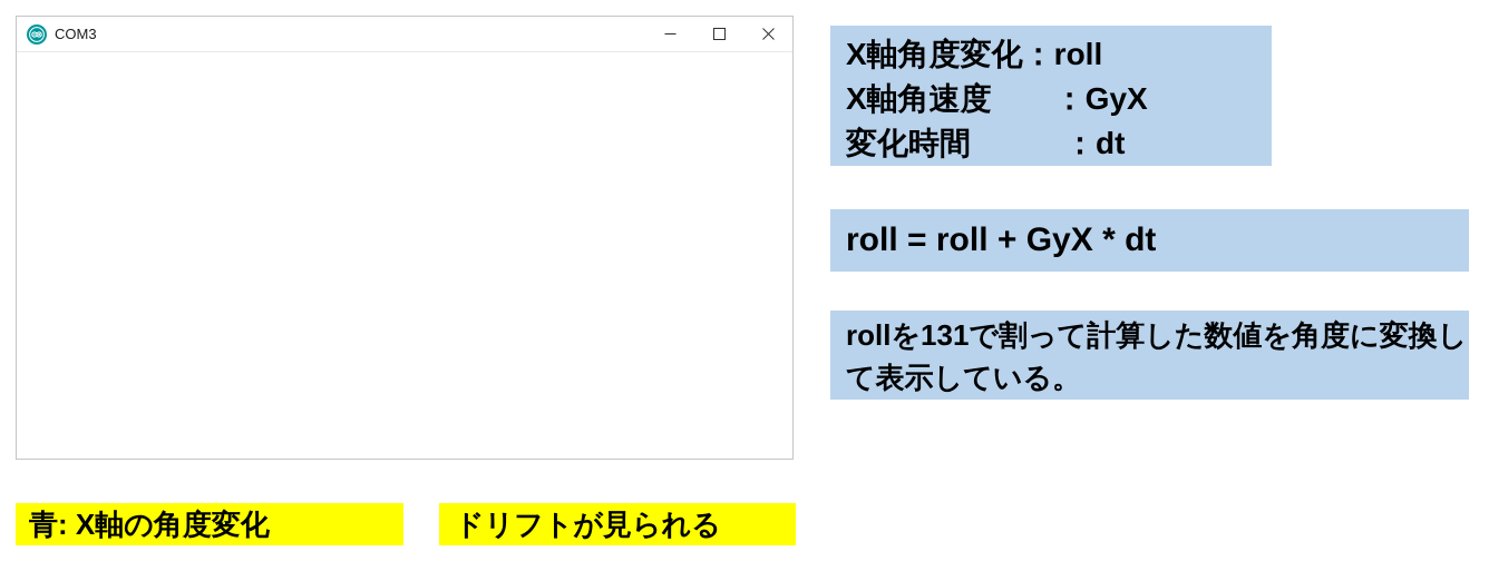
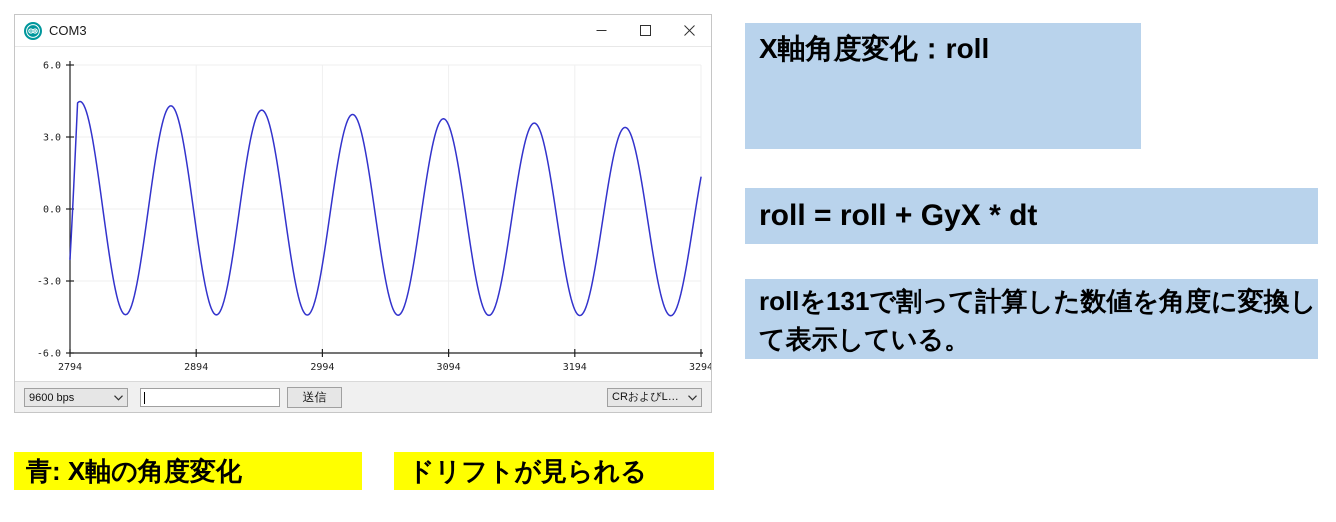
  COM3
+ 6.0
+ 3.0
+ 0.0
+ -3.0
+ -6.0
+ 2794
+ 2894
+ 2994
+ 3094
+ 3194
+ 3294
+ 9600 bps
+ 送信
+ CRおよびL…
  X軸角度変化：roll
- X軸角速度 ：GyX
- 変化時間 ：dt
  roll = roll + GyX * dt
  rollを131で割って計算した数値を角度に変換して表示している。
  青: X軸の角度変化
  ドリフトが見られる
